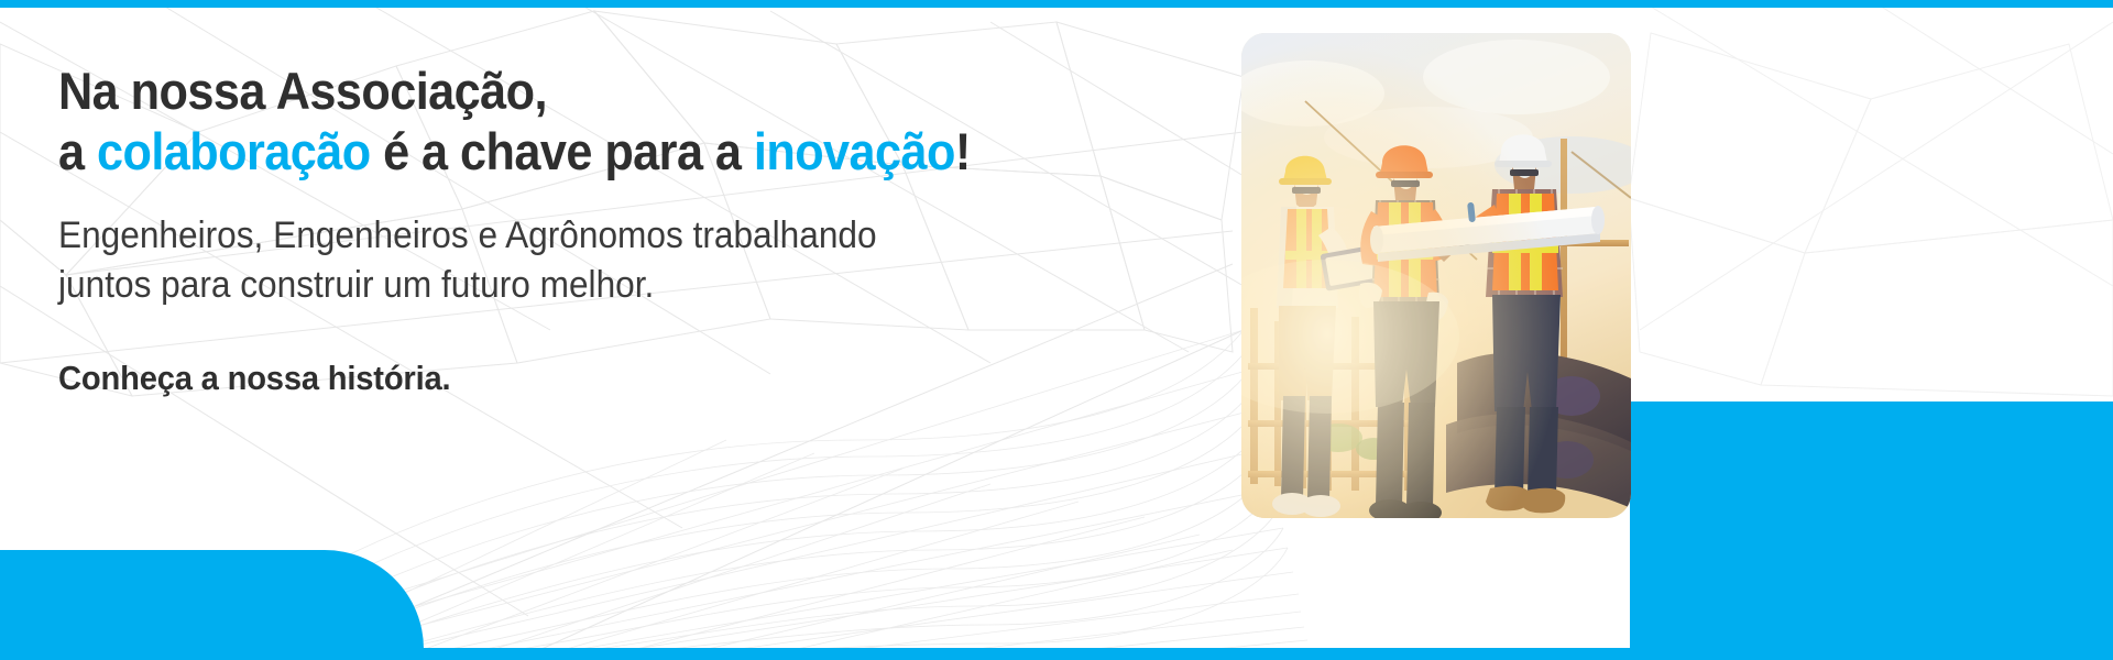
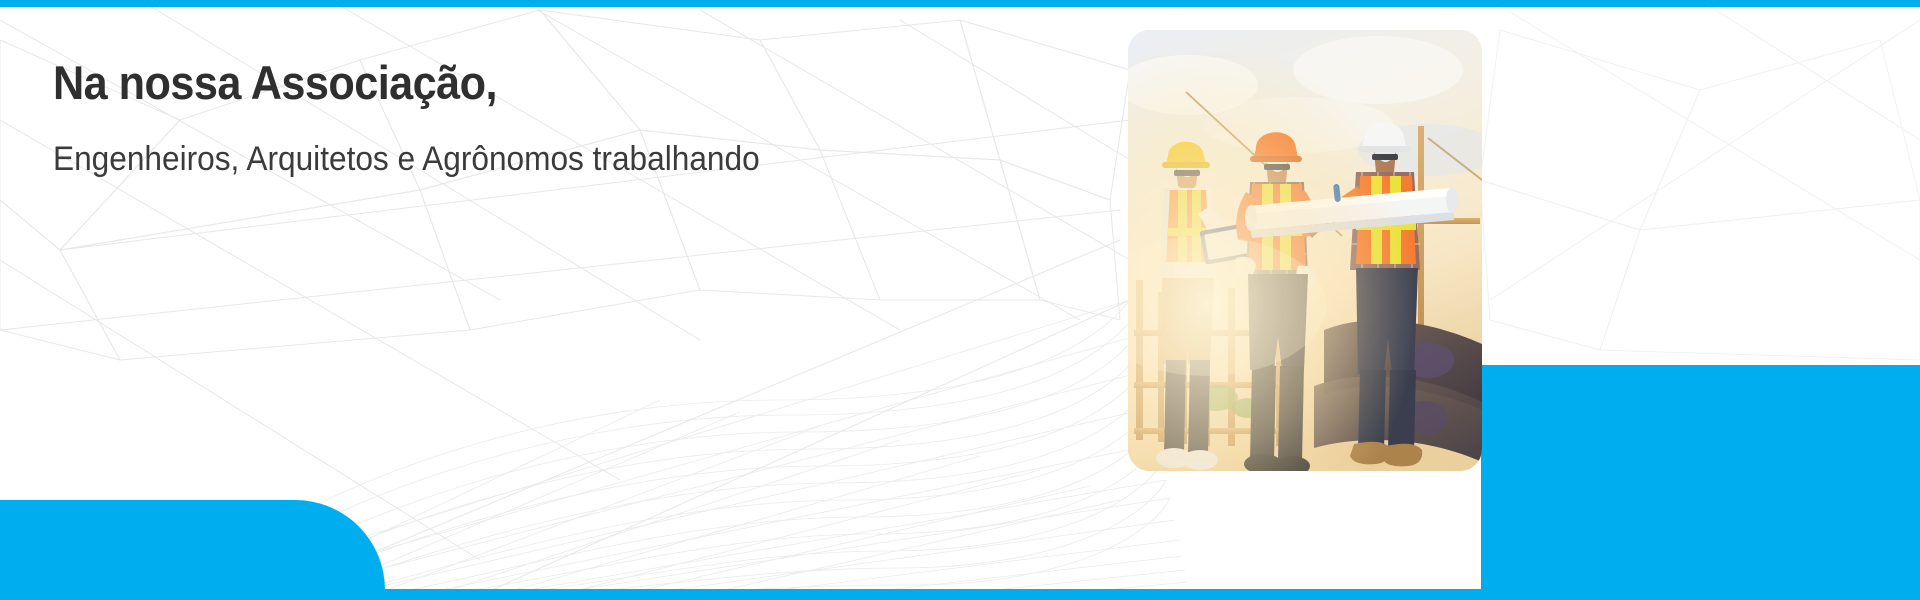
  Na nossa Associação,
- a colaboração é a chave para a inovação!
- Engenheiros, Engenheiros e Agrônomos trabalhando
+ Engenheiros, Arquitetos e Agrônomos trabalhando
- juntos para construir um futuro melhor.
- Conheça a nossa história.
